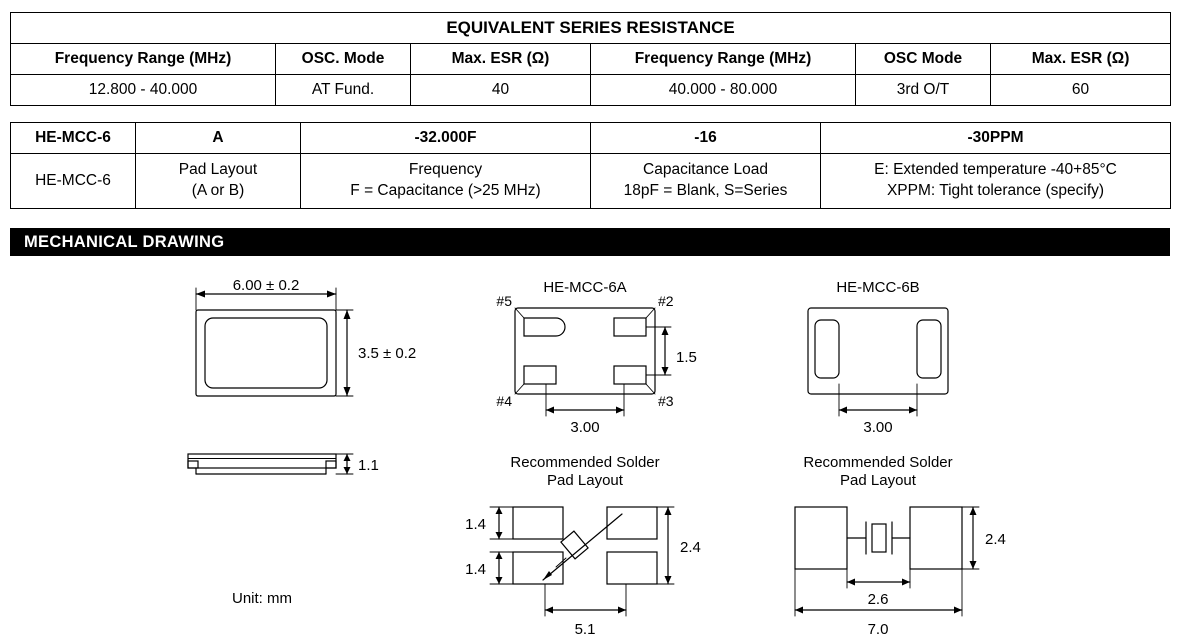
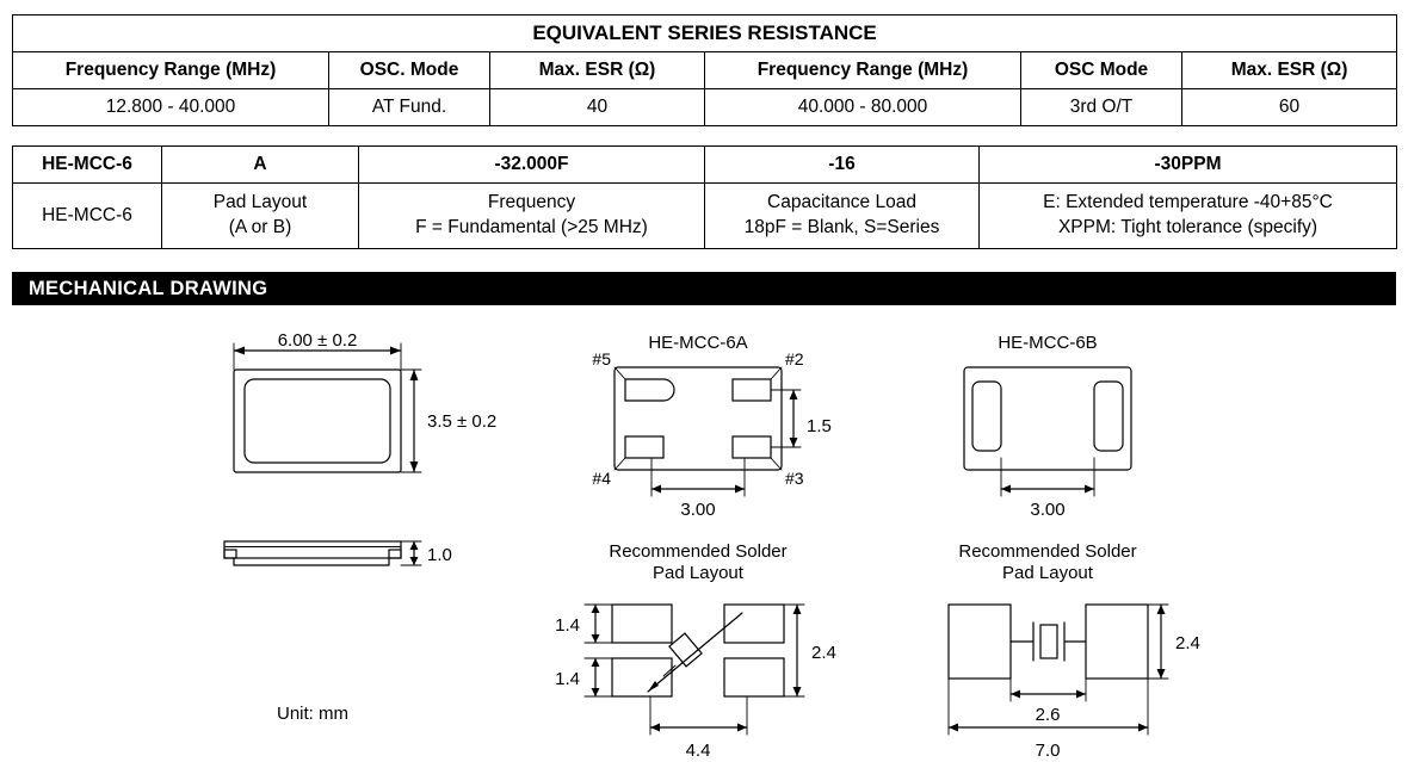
  EQUIVALENT SERIES RESISTANCE
  Frequency Range (MHz)	OSC. Mode	Max. ESR (Ω)	Frequency Range (MHz)	OSC Mode	Max. ESR (Ω)
  12.800 - 40.000	AT Fund.	40	40.000 - 80.000	3rd O/T	60
  HE-MCC-6	A	-32.000F	-16	-30PPM
- HE-MCC-6	Pad Layout (A or B)	Frequency F = Capacitance (>25 MHz)	Capacitance Load 18pF = Blank, S=Series	E: Extended temperature -40+85°C XPPM: Tight tolerance (specify)
+ HE-MCC-6	Pad Layout (A or B)	Frequency F = Fundamental (>25 MHz)	Capacitance Load 18pF = Blank, S=Series	E: Extended temperature -40+85°C XPPM: Tight tolerance (specify)
  MECHANICAL DRAWING
  6.00 ± 0.2
  3.5 ± 0.2
- 1.1
+ 1.0
  HE-MCC-6A
  #5
  #2
  #3
  #4
  1.5
  3.00
  HE-MCC-6B
  3.00
  Recommended Solder
  Pad Layout
  1.4
  1.4
  2.4
- 5.1
+ 4.4
  Recommended Solder
  Pad Layout
  2.4
  2.6
  7.0
  Unit: mm
